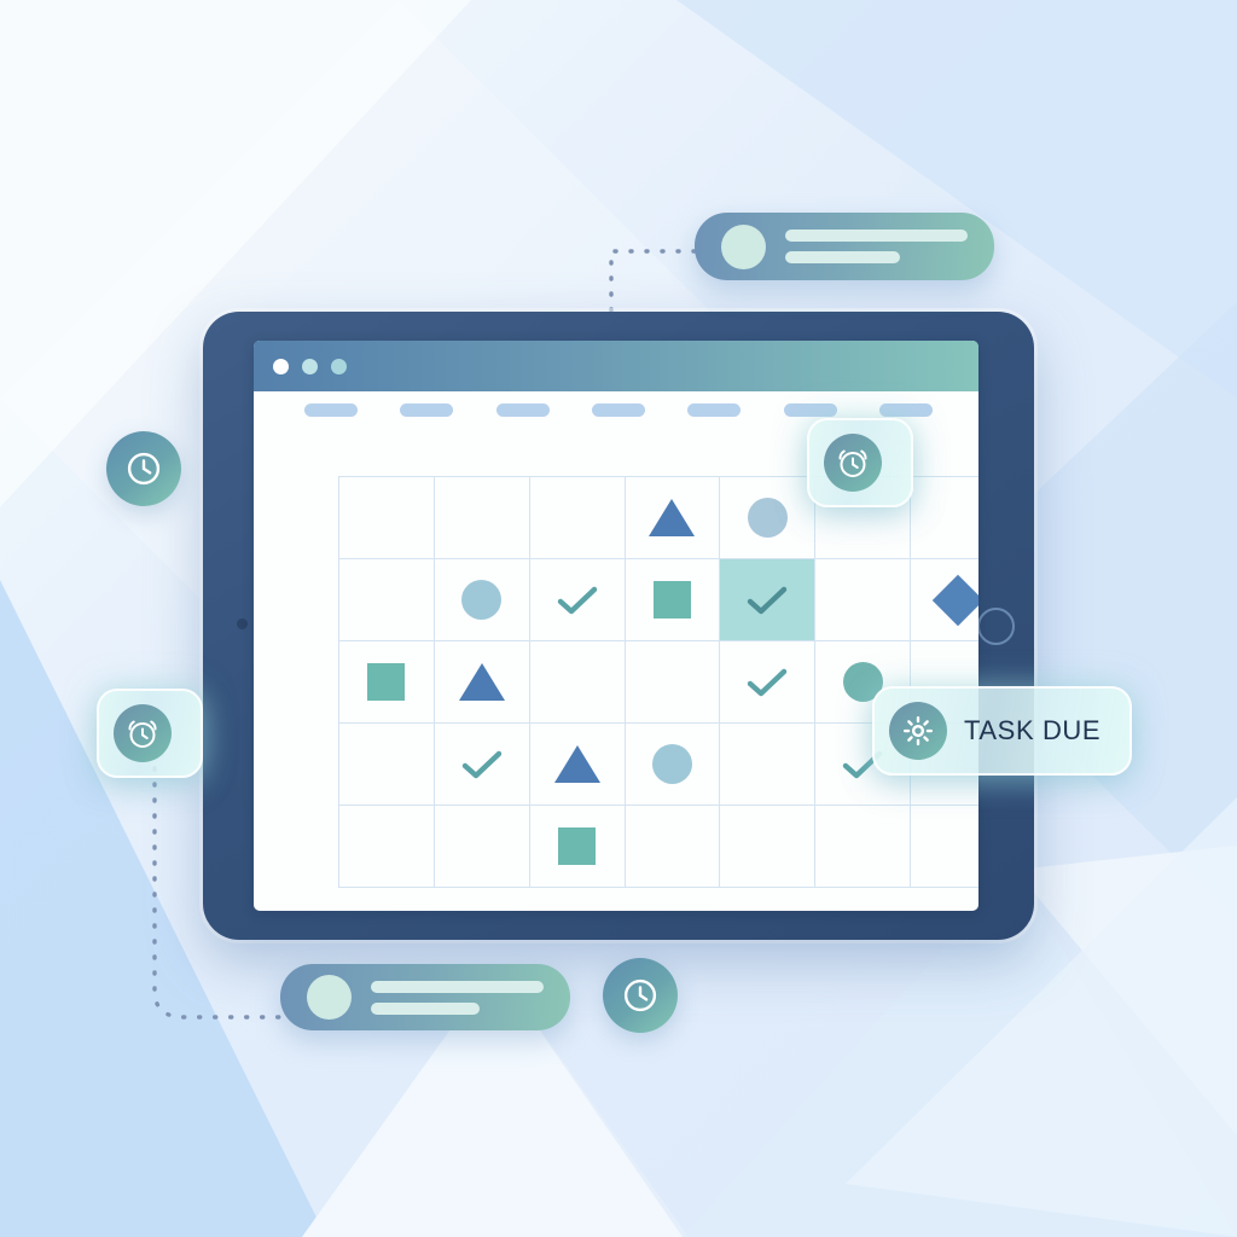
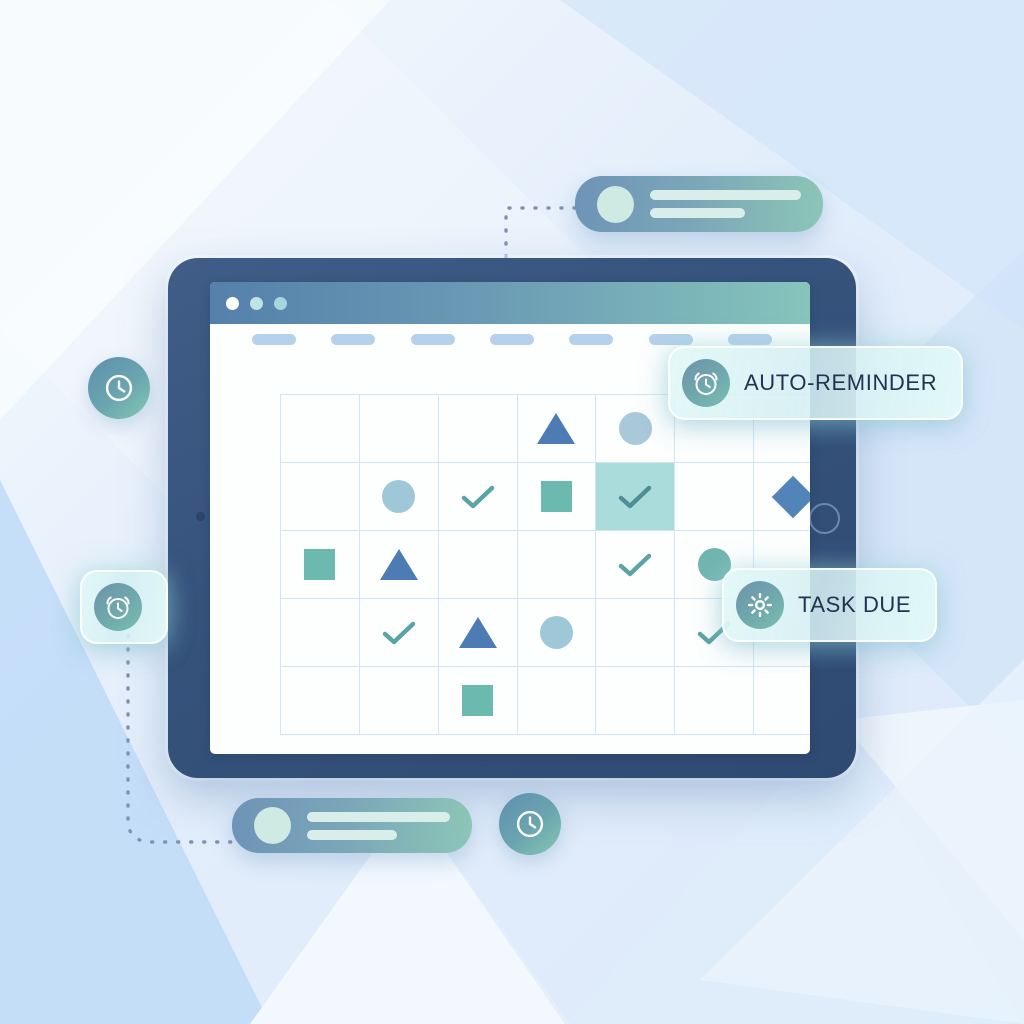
+ AUTO-REMINDER
  TASK DUE
